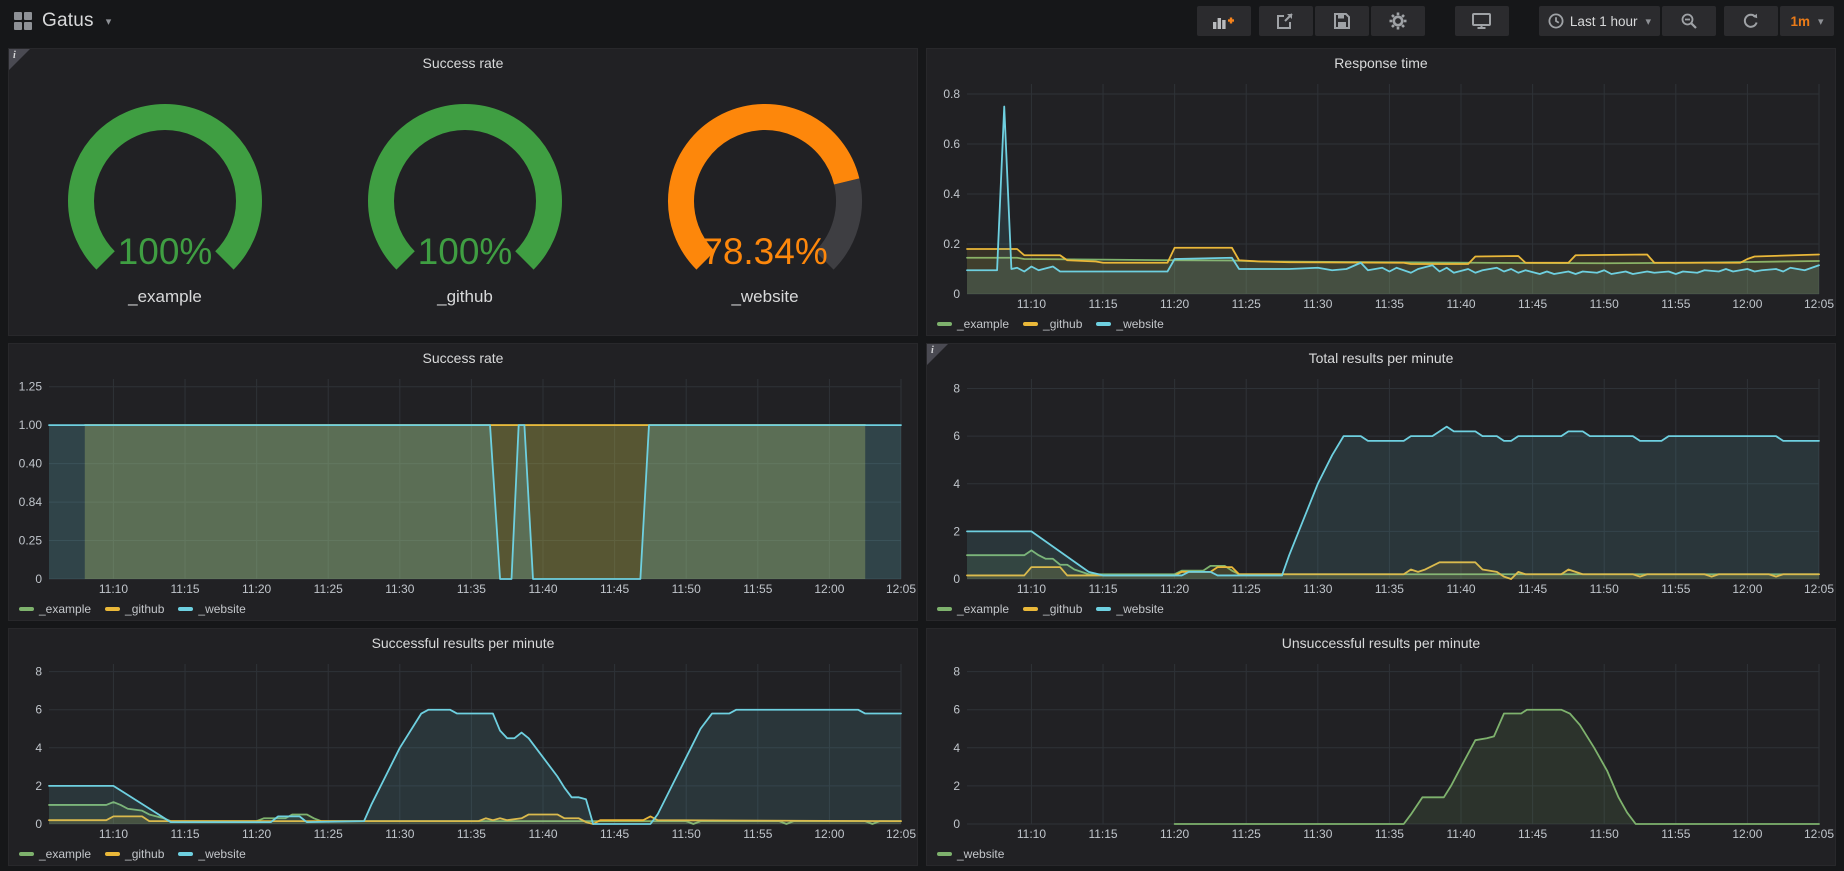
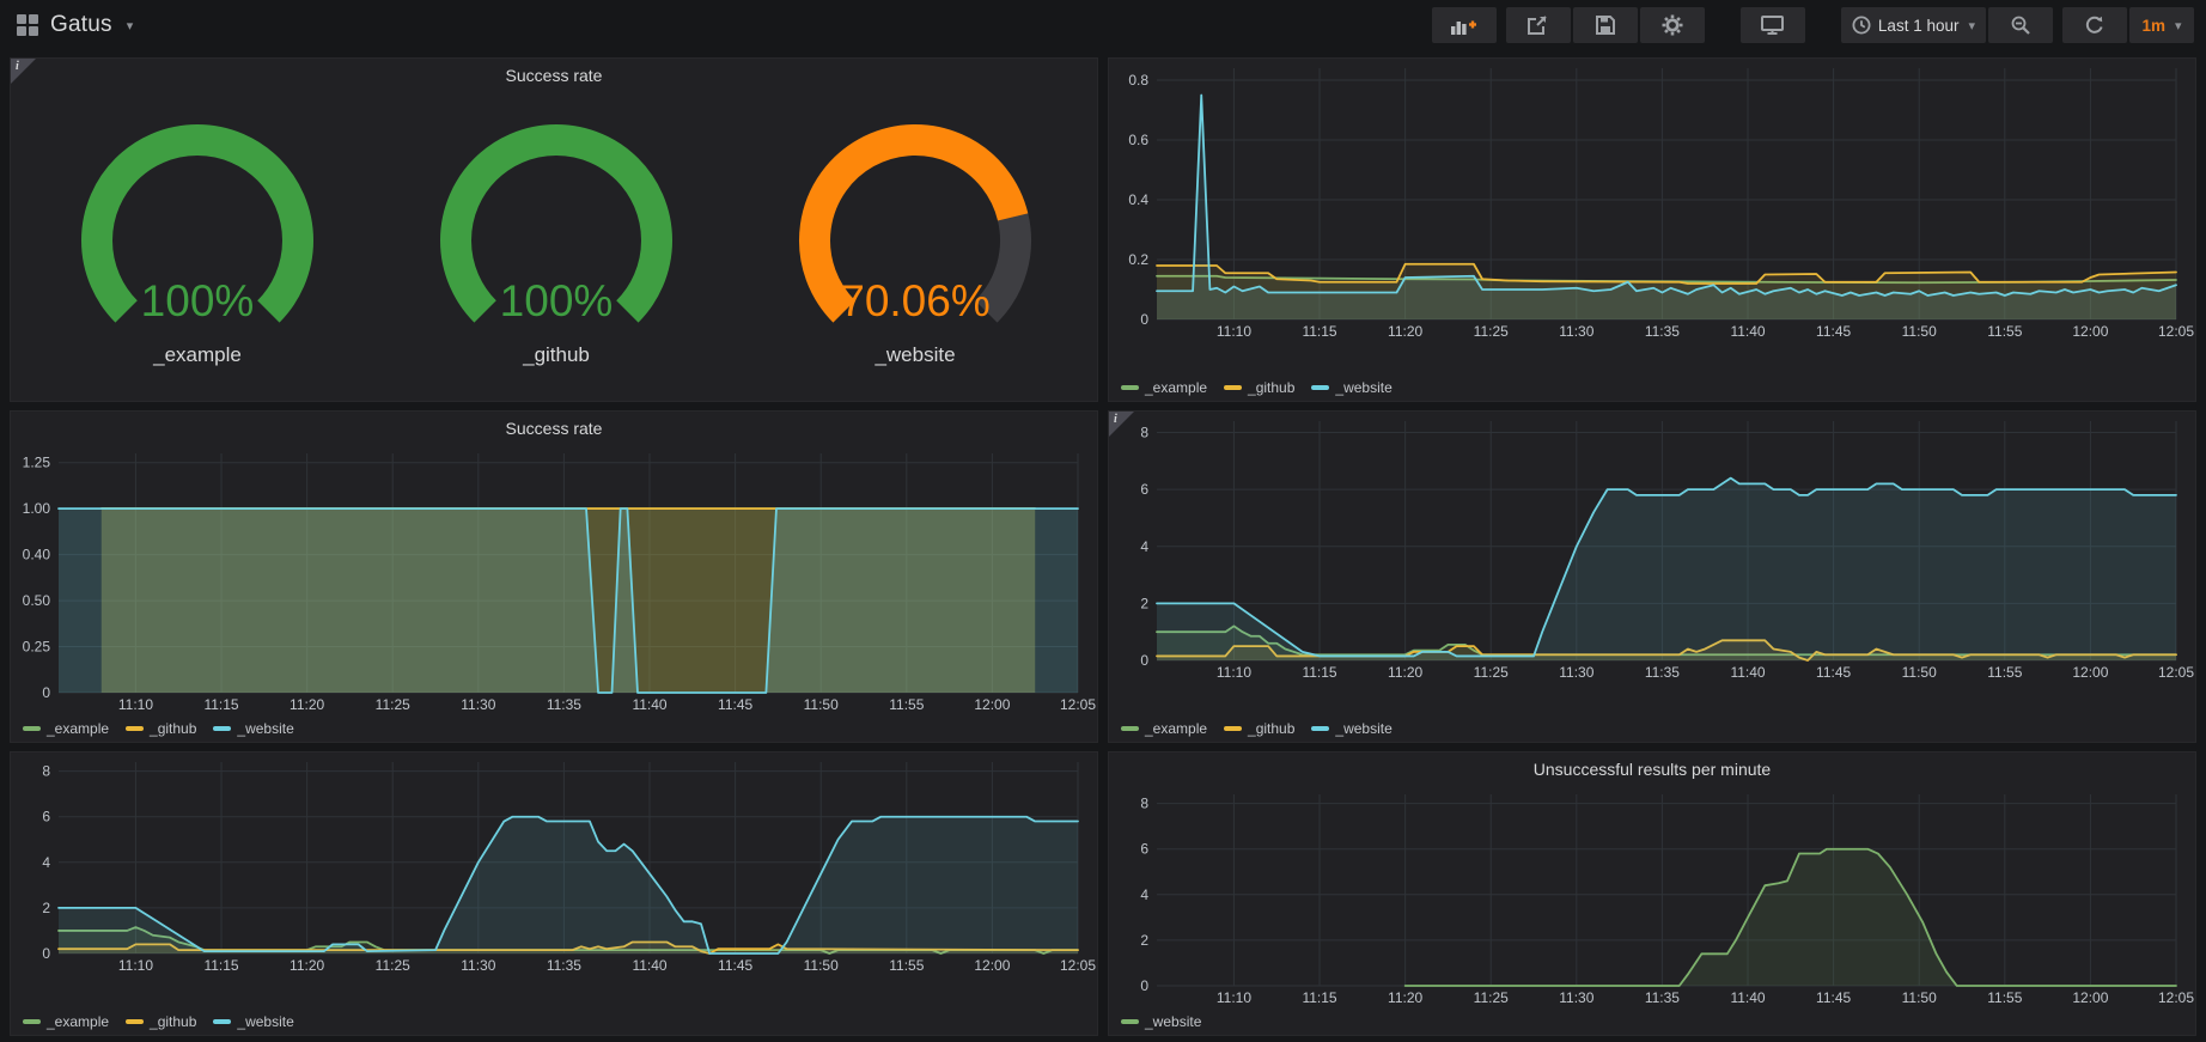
  Gatus
  ▾
  Last 1 hour
  ▾
  1m
  ▾
  i
  Success rate
  100%
  _example
  100%
  _github
- 78.34%
+ 70.06%
  _website
- Response time
  11:10
  11:15
  11:20
  11:25
  11:30
  11:35
  11:40
  11:45
  11:50
  11:55
  12:00
  12:05
  0
  0.2
  0.4
  0.6
  0.8
  _example
  _github
  _website
  Success rate
  11:10
  11:15
  11:20
  11:25
  11:30
  11:35
  11:40
  11:45
  11:50
  11:55
  12:00
  12:05
  0
  0.25
- 0.84
+ 0.50
  0.40
  1.00
  1.25
  _example
  _github
  _website
  i
- Total results per minute
  11:10
  11:15
  11:20
  11:25
  11:30
  11:35
  11:40
  11:45
  11:50
  11:55
  12:00
  12:05
  0
  2
  4
  6
  8
  _example
  _github
  _website
- Successful results per minute
  11:10
  11:15
  11:20
  11:25
  11:30
  11:35
  11:40
  11:45
  11:50
  11:55
  12:00
  12:05
  0
  2
  4
  6
  8
  _example
  _github
  _website
  Unsuccessful results per minute
  11:10
  11:15
  11:20
  11:25
  11:30
  11:35
  11:40
  11:45
  11:50
  11:55
  12:00
  12:05
  0
  2
  4
  6
  8
  _website
